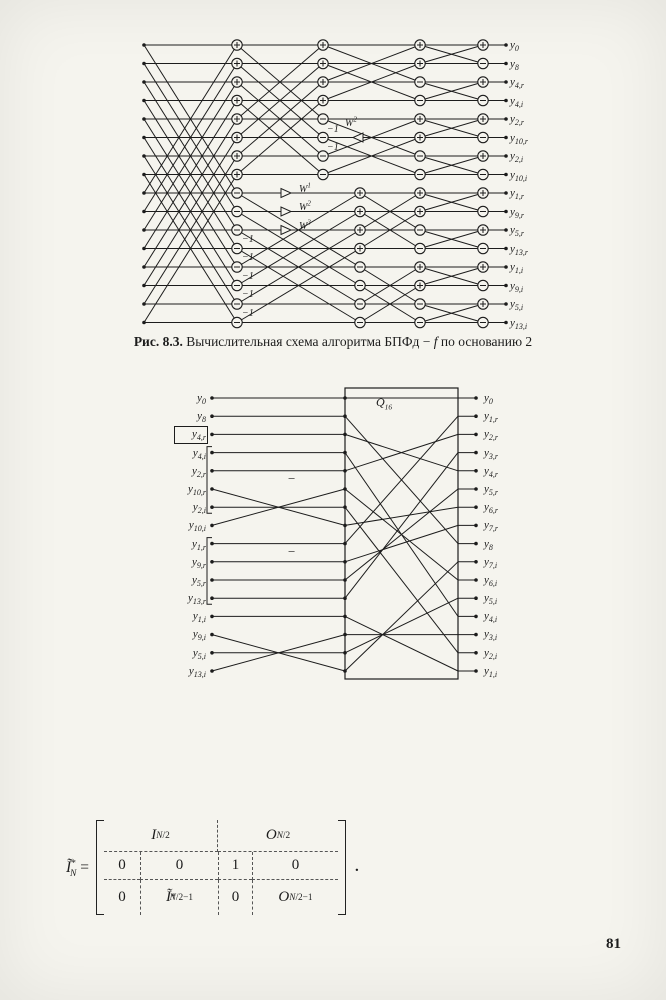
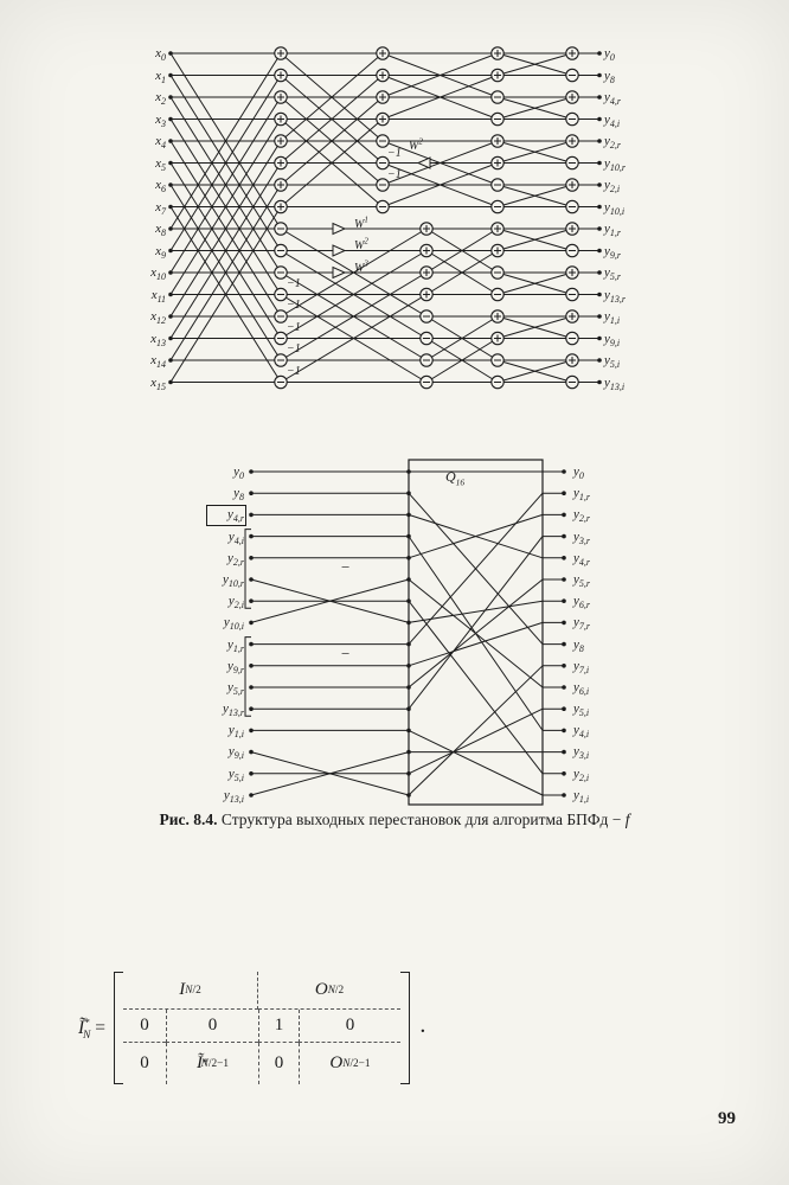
+ x0
+ x1
+ x2
+ x3
+ x4
+ x5
+ x6
+ x7
+ x8
+ x9
+ x10
+ x11
+ x12
+ x13
+ x14
+ x15
  y0
  y8
  y4,r
  y4,i
  y2,r
  y10,r
  y2,i
  y10,i
  y1,r
  y9,r
  y5,r
  y13,r
  y1,i
  y9,i
  y5,i
  y13,i
  W2
  −1
  −1
  W1
  W2
  W3
  −1
  −1
  −1
  −1
  −1
- Рис. 8.3. Вычислительная схема алгоритма БПФд − f по основанию 2
  y0
  y8
  y4,r
  y4,i
  y2,r
  y10,r
  y2,i
  y10,i
  y1,r
  y9,r
  y5,r
  y13,r
  y1,i
  y9,i
  y5,i
  y13,i
  y0
  y1,r
  y2,r
  y3,r
  y4,r
  y5,r
  y6,r
  y7,r
  y8
  y7,i
  y6,i
  y5,i
  y4,i
  y3,i
  y2,i
  y1,i
  Q16
  −
  −
+ Рис. 8.4. Структура выходных перестановок для алгоритма БПФд − f
  Ĩ*N =
  I
  N/2
  O
  N/2
  0
  0
  1
  0
  0
  Ĩ
  N/2−1
  0
  O
  N/2−1
  .
- 81
+ 99
